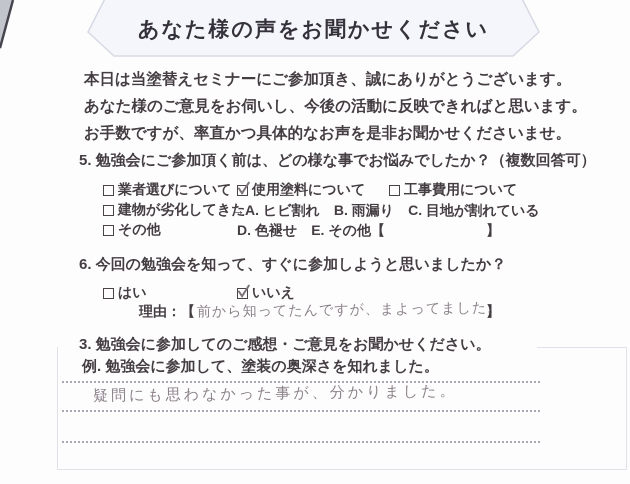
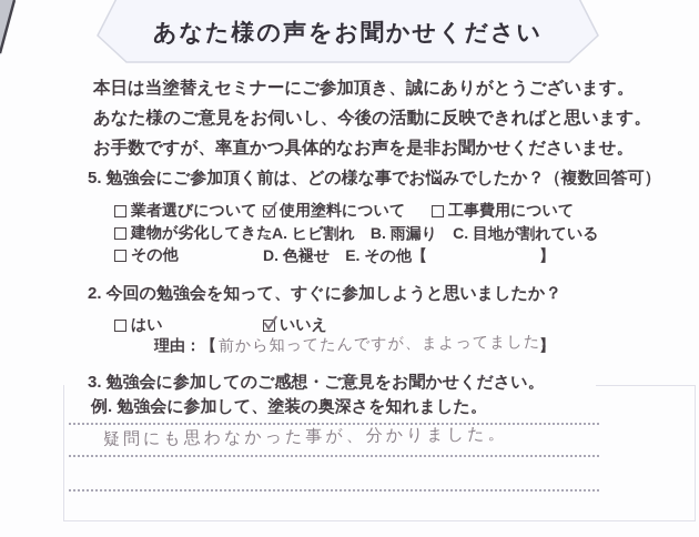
  あなた様の声をお聞かせください
  本日は当塗替えセミナーにご参加頂き、誠にありがとうございます。
  あなた様のご意見をお伺いし、今後の活動に反映できればと思います。
  お手数ですが、率直かつ具体的なお声を是非お聞かせくださいませ。
  5. 勉強会にご参加頂く前は、どの様な事でお悩みでしたか？（複数回答可）
  業者選びについて
  使用塗料について
  工事費用について
  建物が劣化してきた
  →A. ヒビ割れ B. 雨漏り C. 目地が割れている
  その他
  D. 色褪せ E. その他【
  】
- 6. 今回の勉強会を知って、すぐに参加しようと思いましたか？
+ 2. 今回の勉強会を知って、すぐに参加しようと思いましたか？
  はい
  いいえ
  理由：【
  前から知ってたんですが、まよってました。
  】
  3. 勉強会に参加してのご感想・ご意見をお聞かせください。
  例. 勉強会に参加して、塗装の奥深さを知れました。
  疑問にも思わなかった事が、分かりました。
